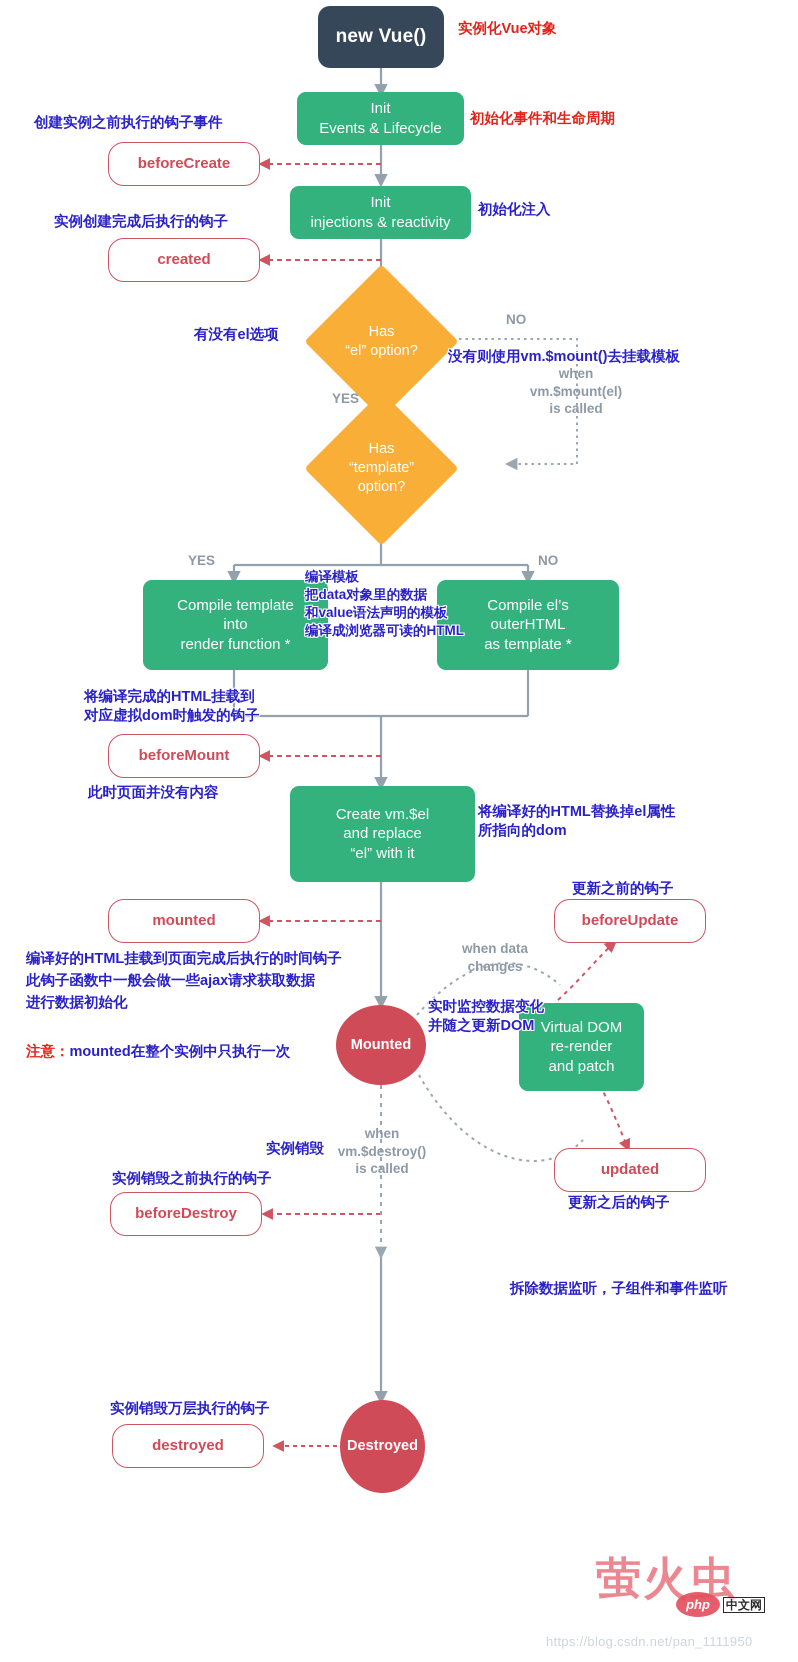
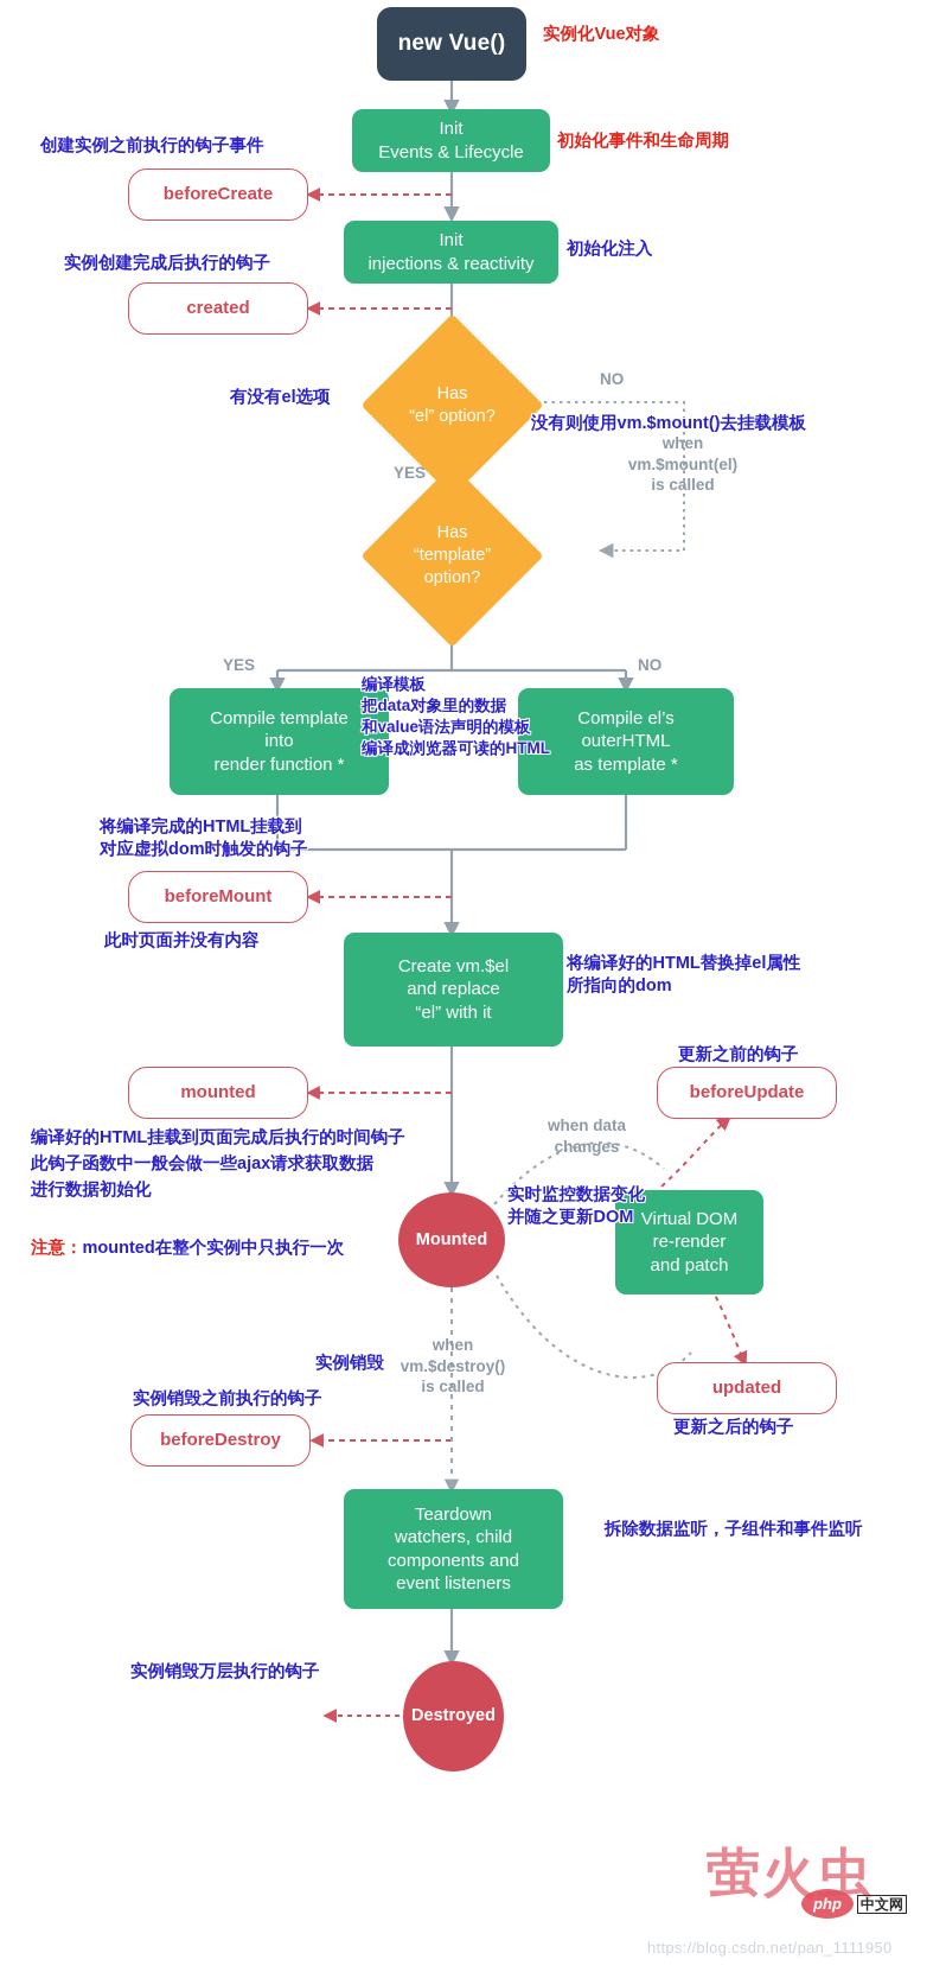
  new Vue()
  Init
  Events & Lifecycle
  Init
  injections & reactivity
  Has
  “el” option?
  Has
  “template” option?
  Compile template
  into
  render function *
  Compile el’s
  outerHTML
  as template *
  Create vm.$el
  and replace
  “el” with it
  Mounted
  Virtual DOM
  re-render
  and patch
+ Teardown
+ watchers, child
+ components and
+ event listeners
  Destroyed
  beforeCreate
  created
  beforeMount
  mounted
  beforeUpdate
  updated
  beforeDestroy
- destroyed
  NO
  YES
  when
  vm.$mount(el)
  is called
  YES
  NO
  when data
  changes
  when
  vm.$destroy()
  is called
  实例化Vue对象
  初始化事件和生命周期
  创建实例之前执行的钩子事件
  初始化注入
  实例创建完成后执行的钩子
  有没有el选项
  没有则使用vm.$mount()去挂载模板
  编译模板
  把data对象里的数据
  和value语法声明的模板
  编译成浏览器可读的HTML
  将编译完成的HTML挂载到
  对应虚拟dom时触发的钩子
  此时页面并没有内容
  将编译好的HTML替换掉el属性
  所指向的dom
  编译好的HTML挂载到页面完成后执行的时间钩子
  此钩子函数中一般会做一些ajax请求获取数据
  进行数据初始化
  注意：mounted在整个实例中只执行一次
  更新之前的钩子
  实时监控数据变化
  并随之更新DOM
  更新之后的钩子
  实例销毁
  实例销毁之前执行的钩子
  拆除数据监听，子组件和事件监听
  实例销毁万层执行的钩子
  萤火虫
  php
  中文网
  https://blog.csdn.net/pan_1111950
